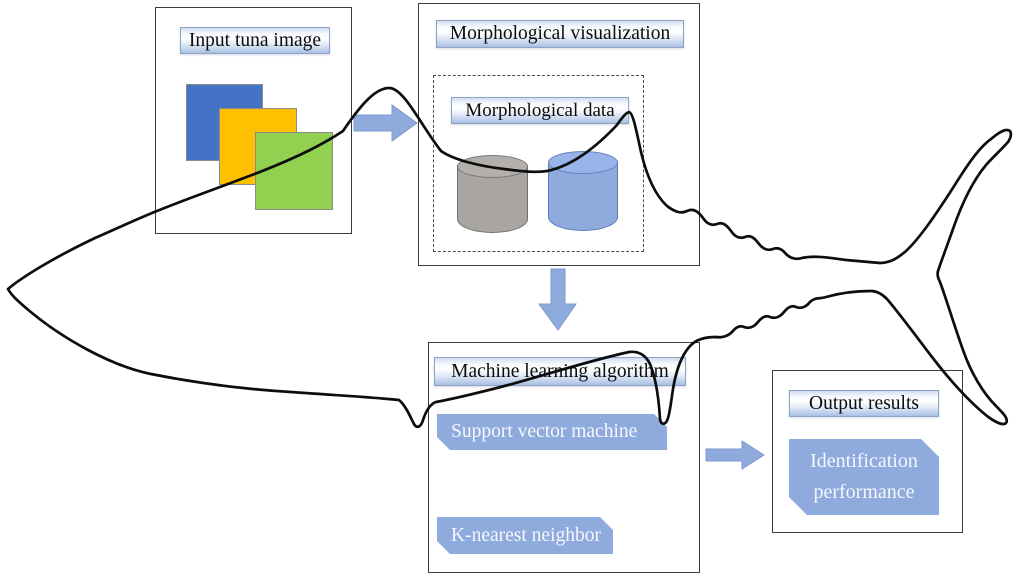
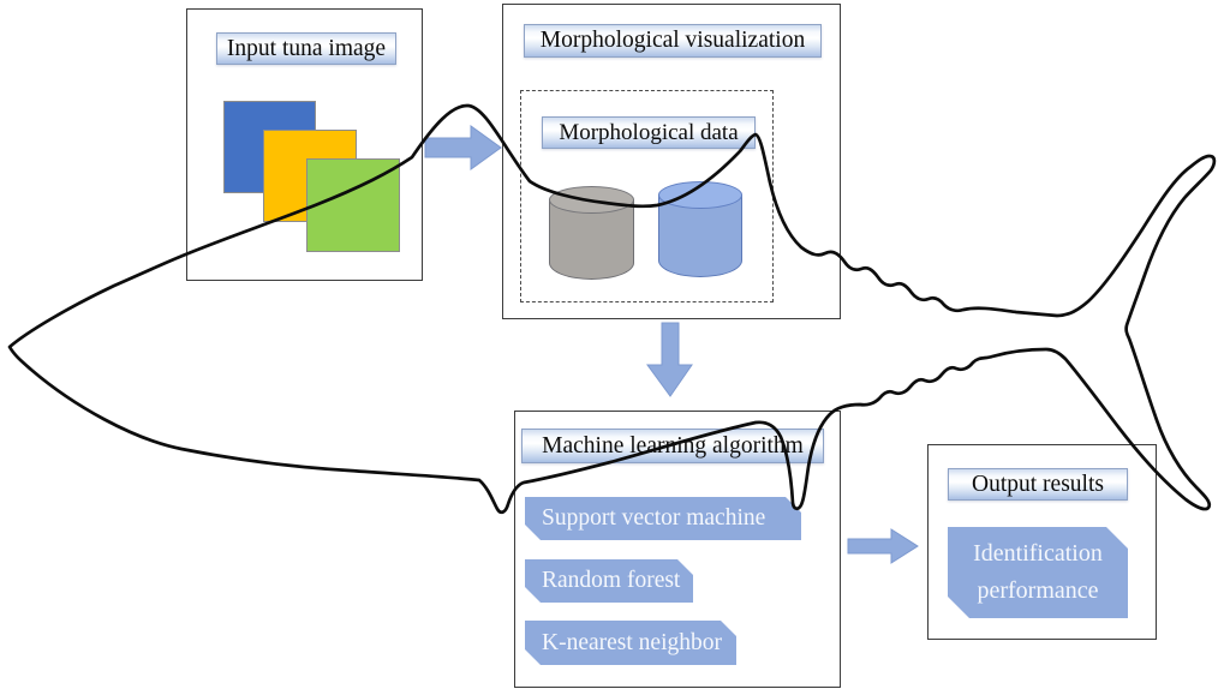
  Input tuna image
  Morphological visualization
  Morphological data
  Machine learing algorithm
  Support vector machine
+ Random forest
  K-nearest neighbor
  Output results
  Identification performance
